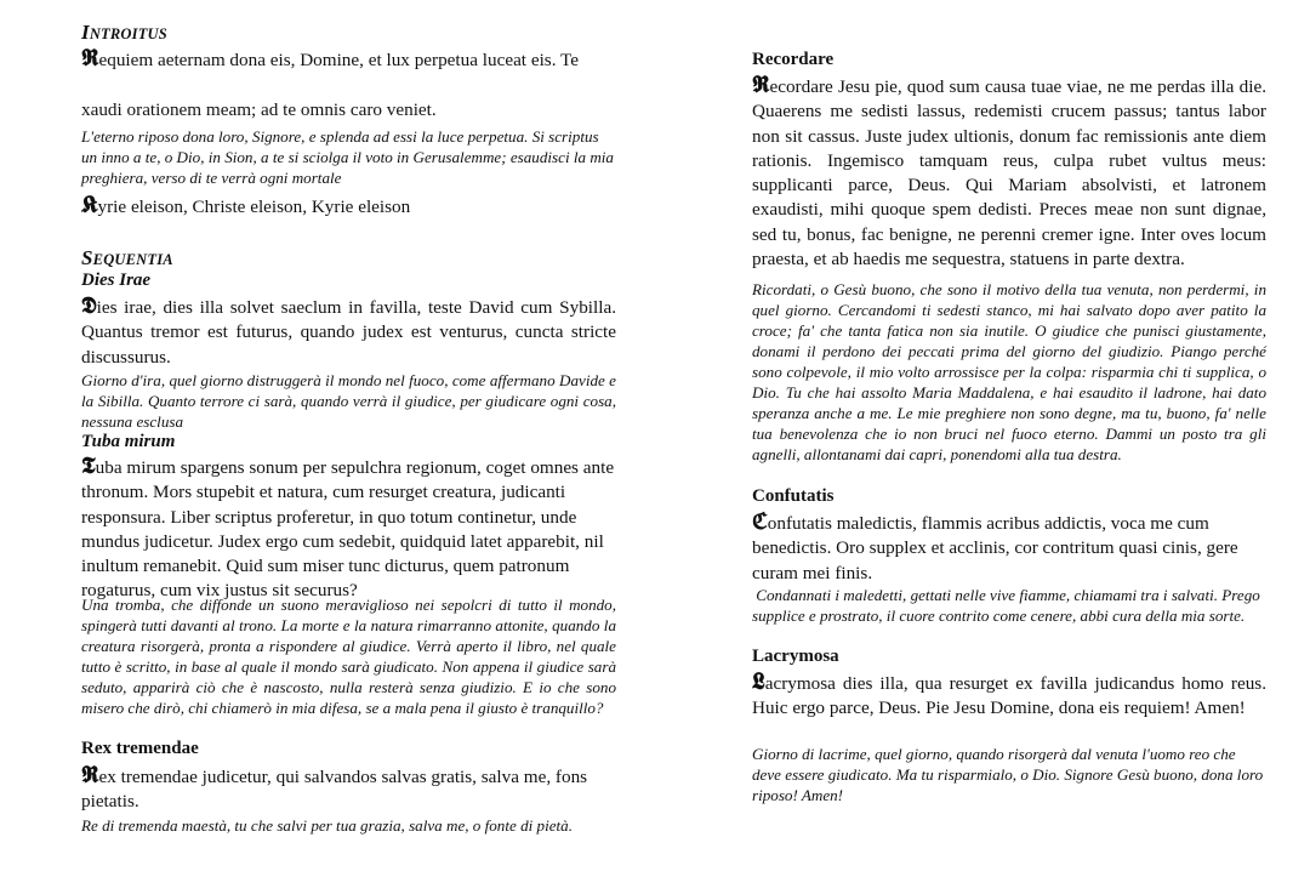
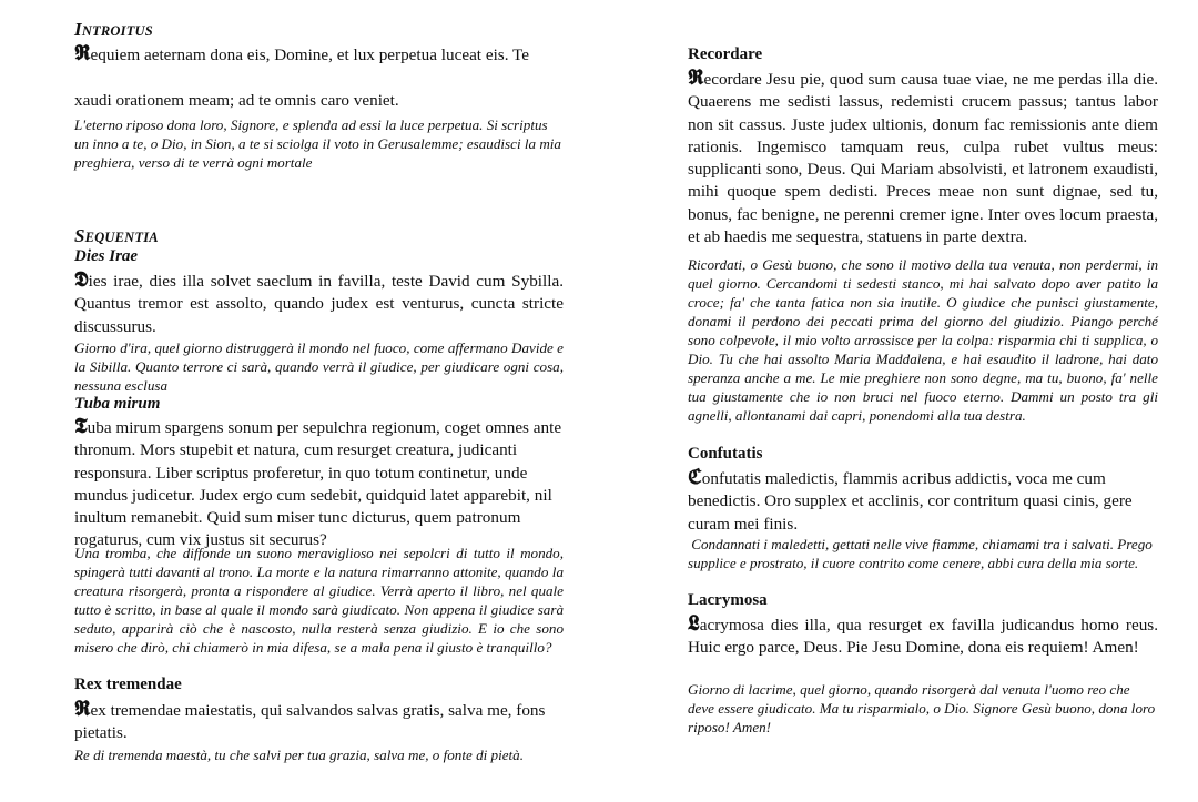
  INTROITUS
  𝕽equiem aeternam dona eis, Domine, et lux perpetua luceat eis. Te
  xaudi orationem meam; ad te omnis caro veniet.
  L'eterno riposo dona loro, Signore, e splenda ad essi la luce perpetua. Si scriptus un inno a te, o Dio, in Sion, a te si sciolga il voto in Gerusalemme; esaudisci la mia preghiera, verso di te verrà ogni mortale
- 𝕶yrie eleison, Christe eleison, Kyrie eleison
  SEQUENTIA
  Dies Irae
- 𝕯ies irae, dies illa solvet saeclum in favilla, teste David cum Sybilla. Quantus tremor est futurus, quando judex est venturus, cuncta stricte discussurus.
+ 𝕯ies irae, dies illa solvet saeclum in favilla, teste David cum Sybilla. Quantus tremor est assolto, quando judex est venturus, cuncta stricte discussurus.
  Giorno d'ira, quel giorno distruggerà il mondo nel fuoco, come affermano Davide e la Sibilla. Quanto terrore ci sarà, quando verrà il giudice, per giudicare ogni cosa, nessuna esclusa
  Tuba mirum
  𝕿uba mirum spargens sonum per sepulchra regionum, coget omnes ante thronum. Mors stupebit et natura, cum resurget creatura, judicanti responsura. Liber scriptus proferetur, in quo totum continetur, unde mundus judicetur. Judex ergo cum sedebit, quidquid latet apparebit, nil inultum remanebit. Quid sum miser tunc dicturus, quem patronum rogaturus, cum vix justus sit securus?
  Una tromba, che diffonde un suono meraviglioso nei sepolcri di tutto il mondo, spingerà tutti davanti al trono. La morte e la natura rimarranno attonite, quando la creatura risorgerà, pronta a rispondere al giudice. Verrà aperto il libro, nel quale tutto è scritto, in base al quale il mondo sarà giudicato. Non appena il giudice sarà seduto, apparirà ciò che è nascosto, nulla resterà senza giudizio. E io che sono misero che dirò, chi chiamerò in mia difesa, se a mala pena il giusto è tranquillo?
  Rex tremendae
- 𝕽ex tremendae judicetur, qui salvandos salvas gratis, salva me, fons pietatis.
+ 𝕽ex tremendae maiestatis, qui salvandos salvas gratis, salva me, fons pietatis.
  Re di tremenda maestà, tu che salvi per tua grazia, salva me, o fonte di pietà.
  Recordare
- 𝕽ecordare Jesu pie, quod sum causa tuae viae, ne me perdas illa die. Quaerens me sedisti lassus, redemisti crucem passus; tantus labor non sit cassus. Juste judex ultionis, donum fac remissionis ante diem rationis. Ingemisco tamquam reus, culpa rubet vultus meus: supplicanti parce, Deus. Qui Mariam absolvisti, et latronem exaudisti, mihi quoque spem dedisti. Preces meae non sunt dignae, sed tu, bonus, fac benigne, ne perenni cremer igne. Inter oves locum praesta, et ab haedis me sequestra, statuens in parte dextra.
+ 𝕽ecordare Jesu pie, quod sum causa tuae viae, ne me perdas illa die. Quaerens me sedisti lassus, redemisti crucem passus; tantus labor non sit cassus. Juste judex ultionis, donum fac remissionis ante diem rationis. Ingemisco tamquam reus, culpa rubet vultus meus: supplicanti sono, Deus. Qui Mariam absolvisti, et latronem exaudisti, mihi quoque spem dedisti. Preces meae non sunt dignae, sed tu, bonus, fac benigne, ne perenni cremer igne. Inter oves locum praesta, et ab haedis me sequestra, statuens in parte dextra.
- Ricordati, o Gesù buono, che sono il motivo della tua venuta, non perdermi, in quel giorno. Cercandomi ti sedesti stanco, mi hai salvato dopo aver patito la croce; fa' che tanta fatica non sia inutile. O giudice che punisci giustamente, donami il perdono dei peccati prima del giorno del giudizio. Piango perché sono colpevole, il mio volto arrossisce per la colpa: risparmia chi ti supplica, o Dio. Tu che hai assolto Maria Maddalena, e hai esaudito il ladrone, hai dato speranza anche a me. Le mie preghiere non sono degne, ma tu, buono, fa' nelle tua benevolenza che io non bruci nel fuoco eterno. Dammi un posto tra gli agnelli, allontanami dai capri, ponendomi alla tua destra.
+ Ricordati, o Gesù buono, che sono il motivo della tua venuta, non perdermi, in quel giorno. Cercandomi ti sedesti stanco, mi hai salvato dopo aver patito la croce; fa' che tanta fatica non sia inutile. O giudice che punisci giustamente, donami il perdono dei peccati prima del giorno del giudizio. Piango perché sono colpevole, il mio volto arrossisce per la colpa: risparmia chi ti supplica, o Dio. Tu che hai assolto Maria Maddalena, e hai esaudito il ladrone, hai dato speranza anche a me. Le mie preghiere non sono degne, ma tu, buono, fa' nelle tua giustamente che io non bruci nel fuoco eterno. Dammi un posto tra gli agnelli, allontanami dai capri, ponendomi alla tua destra.
  Confutatis
  ℭonfutatis maledictis, flammis acribus addictis, voca me cum benedictis. Oro supplex et acclinis, cor contritum quasi cinis, gere curam mei finis.
  Condannati i maledetti, gettati nelle vive fiamme, chiamami tra i salvati. Prego supplice e prostrato, il cuore contrito come cenere, abbi cura della mia sorte.
  Lacrymosa
  𝕷acrymosa dies illa, qua resurget ex favilla judicandus homo reus. Huic ergo parce, Deus. Pie Jesu Domine, dona eis requiem! Amen!
  Giorno di lacrime, quel giorno, quando risorgerà dal venuta l'uomo reo che deve essere giudicato. Ma tu risparmialo, o Dio. Signore Gesù buono, dona loro riposo! Amen!
